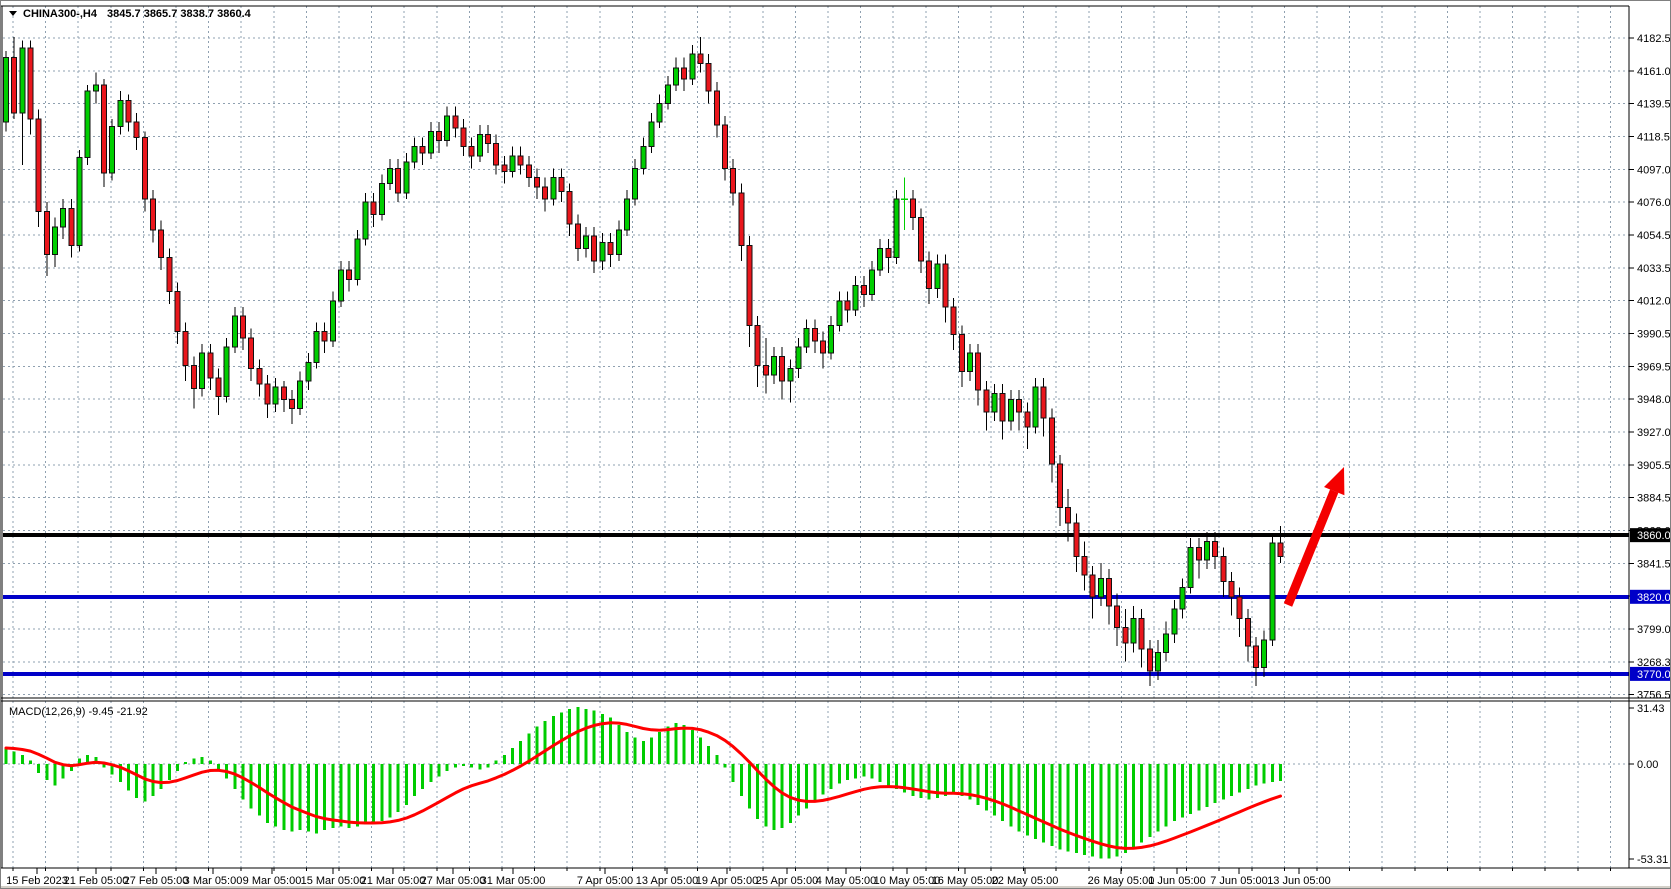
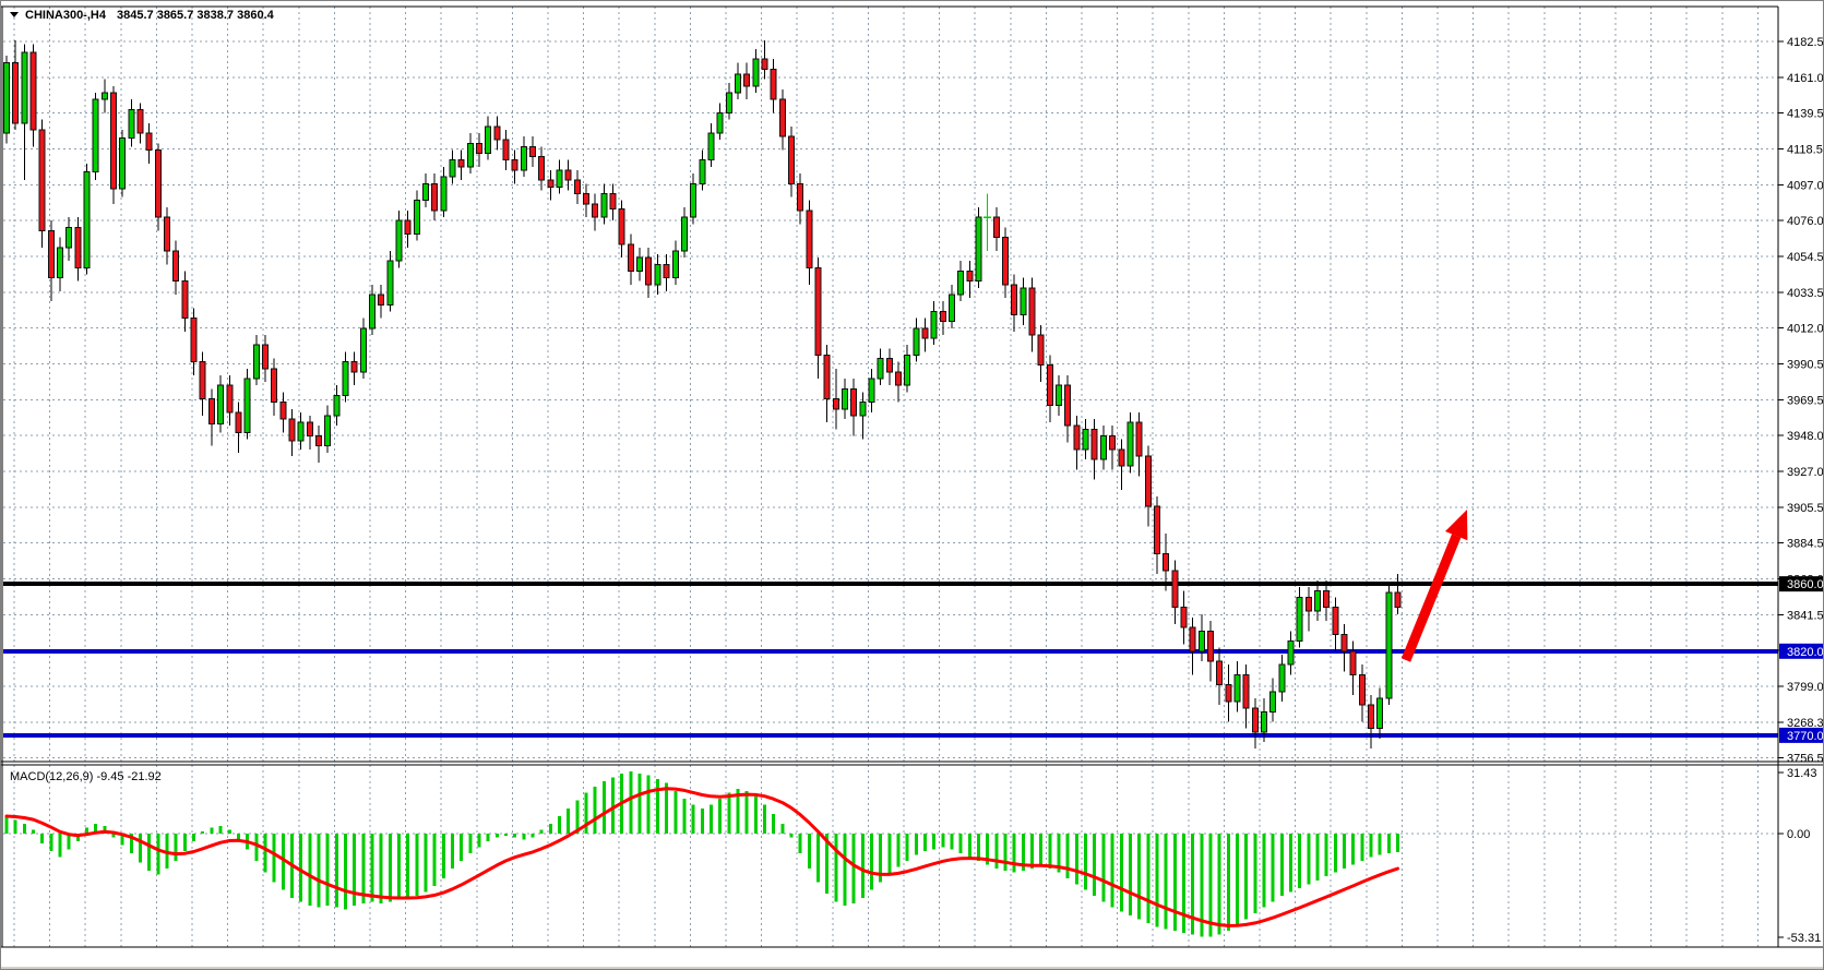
  4182.5
  4161.0
  4139.5
  4118.5
  4097.0
  4076.0
  4054.5
  4033.5
  4012.0
  3990.5
  3969.5
  3948.0
  3927.0
  3905.5
  3884.5
  3841.5
  3799.0
  3268.3
  3756.5
  3860.0
  3820.0
  3770.0
  31.43
  0.00
  -53.31
- 15 Feb 2023
- 21 Feb 05:00
- 27 Feb 05:00
- 3 Mar 05:00
- 9 Mar 05:00
- 15 Mar 05:00
- 21 Mar 05:00
- 27 Mar 05:00
- 31 Mar 05:00
- 7 Apr 05:00
- 13 Apr 05:00
- 19 Apr 05:00
- 25 Apr 05:00
- 4 May 05:00
- 10 May 05:00
- 16 May 05:00
- 22 May 05:00
- 26 May 05:00
- 1 Jun 05:00
- 7 Jun 05:00
- 13 Jun 05:00
  CHINA300-,H4
  3845.7 3865.7 3838.7 3860.4
  MACD(12,26,9) -9.45 -21.92
